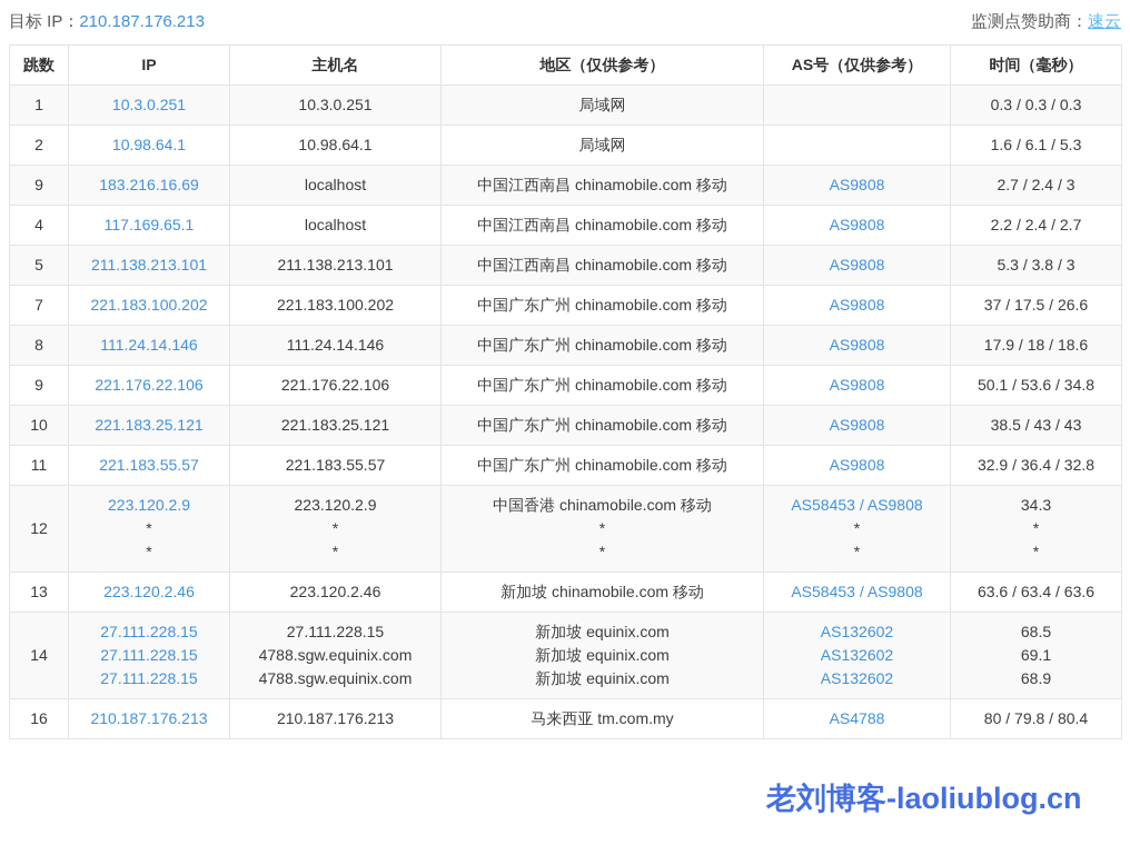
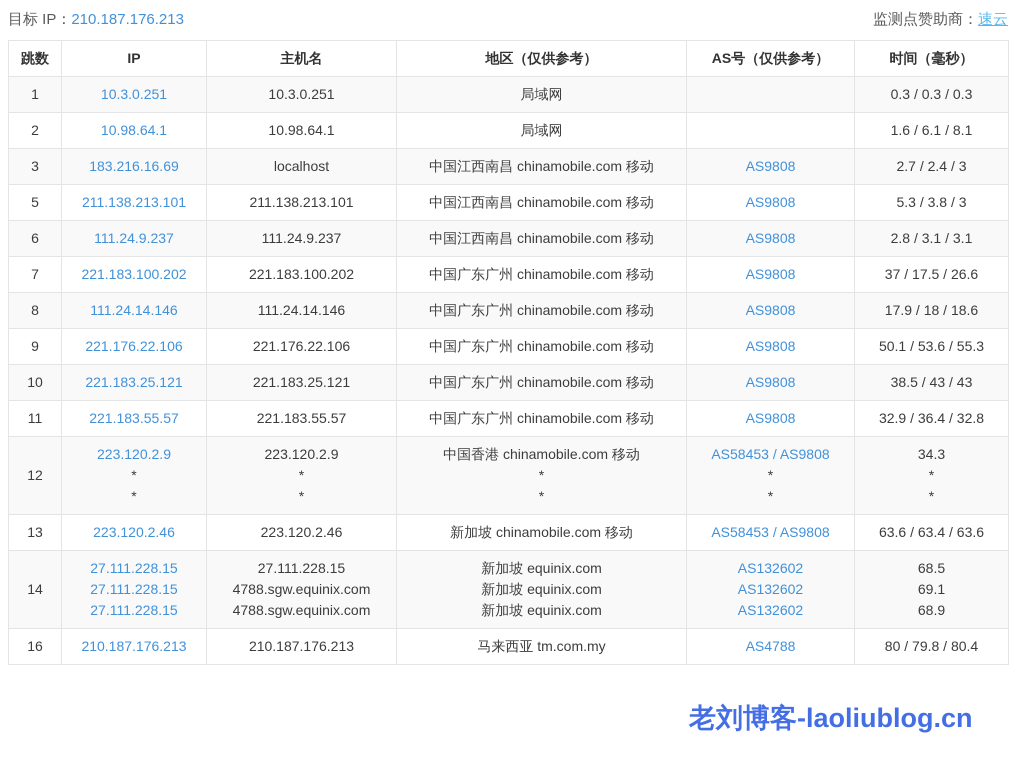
  目标 IP：210.187.176.213
  监测点赞助商：速云
  跳数	IP	主机名	地区（仅供参考）	AS号（仅供参考）	时间（毫秒）
  1	10.3.0.251	10.3.0.251	局域网		0.3 / 0.3 / 0.3
- 2	10.98.64.1	10.98.64.1	局域网		1.6 / 6.1 / 5.3
+ 2	10.98.64.1	10.98.64.1	局域网		1.6 / 6.1 / 8.1
- 9	183.216.16.69	localhost	中国江西南昌 chinamobile.com 移动	AS9808	2.7 / 2.4 / 3
+ 3	183.216.16.69	localhost	中国江西南昌 chinamobile.com 移动	AS9808	2.7 / 2.4 / 3
- 4	117.169.65.1	localhost	中国江西南昌 chinamobile.com 移动	AS9808	2.2 / 2.4 / 2.7
  5	211.138.213.101	211.138.213.101	中国江西南昌 chinamobile.com 移动	AS9808	5.3 / 3.8 / 3
+ 6	111.24.9.237	111.24.9.237	中国江西南昌 chinamobile.com 移动	AS9808	2.8 / 3.1 / 3.1
  7	221.183.100.202	221.183.100.202	中国广东广州 chinamobile.com 移动	AS9808	37 / 17.5 / 26.6
  8	111.24.14.146	111.24.14.146	中国广东广州 chinamobile.com 移动	AS9808	17.9 / 18 / 18.6
- 9	221.176.22.106	221.176.22.106	中国广东广州 chinamobile.com 移动	AS9808	50.1 / 53.6 / 34.8
+ 9	221.176.22.106	221.176.22.106	中国广东广州 chinamobile.com 移动	AS9808	50.1 / 53.6 / 55.3
  10	221.183.25.121	221.183.25.121	中国广东广州 chinamobile.com 移动	AS9808	38.5 / 43 / 43
  11	221.183.55.57	221.183.55.57	中国广东广州 chinamobile.com 移动	AS9808	32.9 / 36.4 / 32.8
  12	223.120.2.9**	223.120.2.9**	中国香港 chinamobile.com 移动**	AS58453 / AS9808**	34.3**
  13	223.120.2.46	223.120.2.46	新加坡 chinamobile.com 移动	AS58453 / AS9808	63.6 / 63.4 / 63.6
  14	27.111.228.1527.111.228.1527.111.228.15	27.111.228.154788.sgw.equinix.com4788.sgw.equinix.com	新加坡 equinix.com新加坡 equinix.com新加坡 equinix.com	AS132602AS132602AS132602	68.569.168.9
  16	210.187.176.213	210.187.176.213	马来西亚 tm.com.my	AS4788	80 / 79.8 / 80.4
  老刘博客-laoliublog.cn
